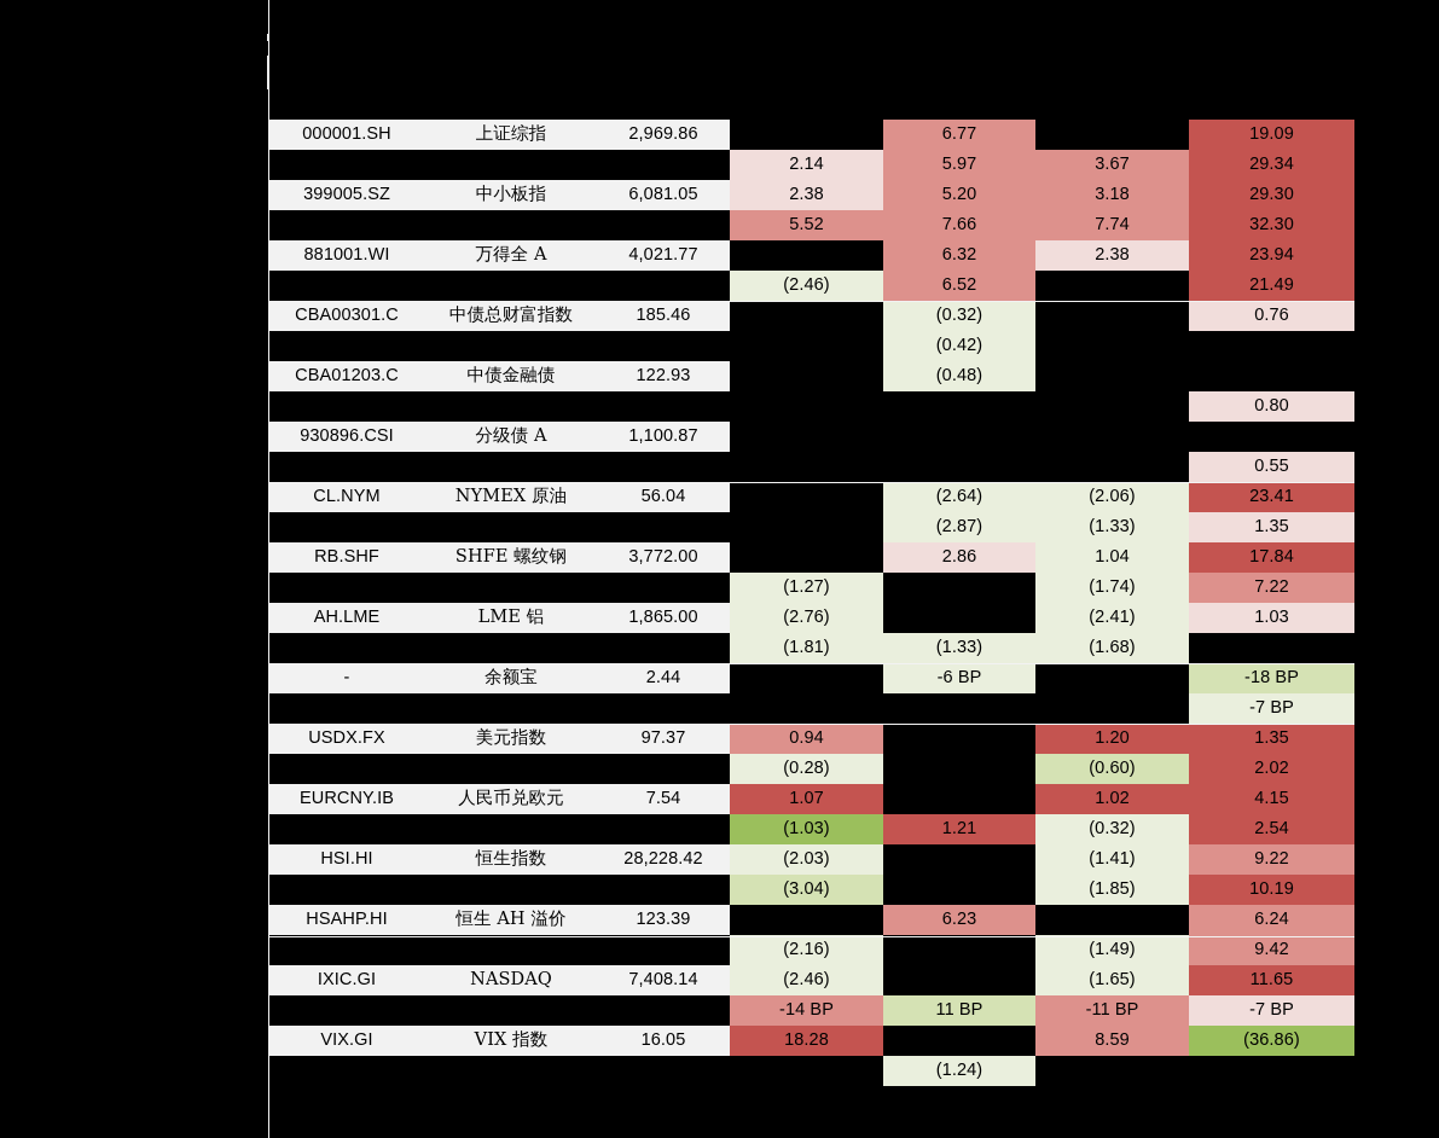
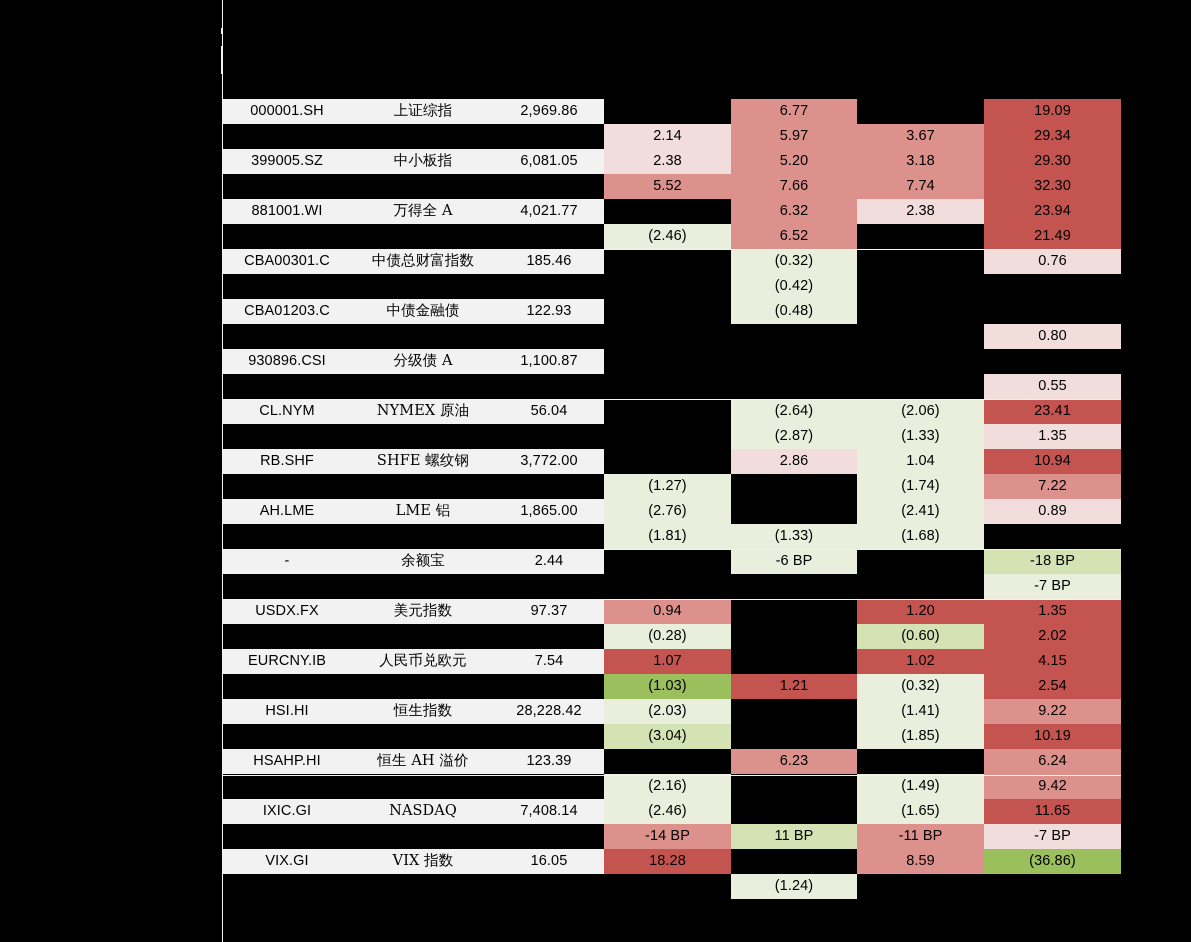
  6.77
  19.09
  2.14
  5.97
  3.67
  29.34
  2.38
  5.20
  3.18
  29.30
  5.52
  7.66
  7.74
  32.30
  6.32
  2.38
  23.94
  (2.46)
  6.52
  21.49
  (0.32)
  0.76
  (0.42)
  (0.48)
  0.80
  0.55
  (2.64)
  (2.06)
  23.41
  (2.87)
  (1.33)
  1.35
  2.86
  1.04
- 17.84
+ 10.94
  (1.27)
  (1.74)
  7.22
  (2.76)
  (2.41)
- 1.03
+ 0.89
  (1.81)
  (1.33)
  (1.68)
  -6 BP
  -18 BP
  -7 BP
  0.94
  1.20
  1.35
  (0.28)
  (0.60)
  2.02
  1.07
  1.02
  4.15
  (1.03)
  1.21
  (0.32)
  2.54
  (2.03)
  (1.41)
  9.22
  (3.04)
  (1.85)
  10.19
  6.23
  6.24
  (2.16)
  (1.49)
  9.42
  (2.46)
  (1.65)
  11.65
  -14 BP
  11 BP
  -11 BP
  -7 BP
  18.28
  8.59
  (36.86)
  (1.24)
  000001.SH
  上证综指
  2,969.86
  399005.SZ
  中小板指
  6,081.05
  881001.WI
  万得全 A
  4,021.77
  CBA00301.C
  中债总财富指数
  185.46
  CBA01203.C
  中债金融债
  122.93
  930896.CSI
  分级债 A
  1,100.87
  CL.NYM
  NYMEX 原油
  56.04
  RB.SHF
  SHFE 螺纹钢
  3,772.00
  AH.LME
  LME 铝
  1,865.00
  -
  余额宝
  2.44
  USDX.FX
  美元指数
  97.37
  EURCNY.IB
  人民币兑欧元
  7.54
  HSI.HI
  恒生指数
  28,228.42
  HSAHP.HI
  恒生 AH 溢价
  123.39
  IXIC.GI
  NASDAQ
  7,408.14
  VIX.GI
  VIX 指数
  16.05
